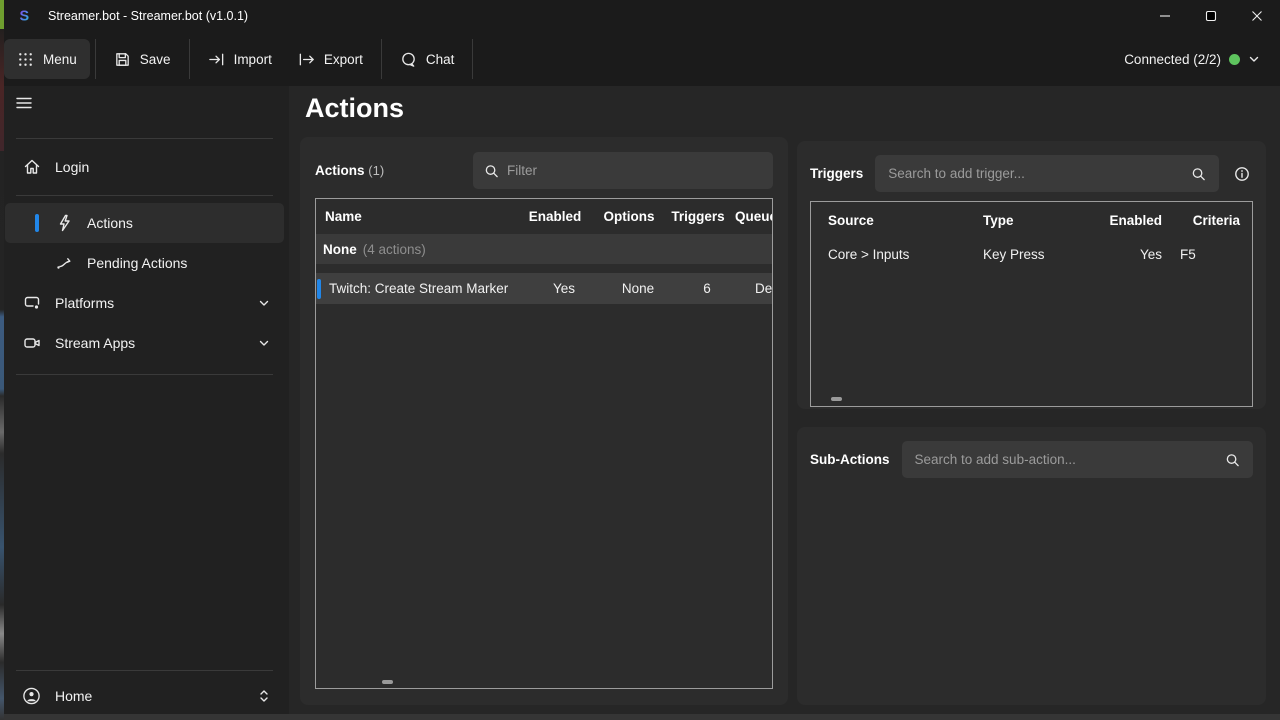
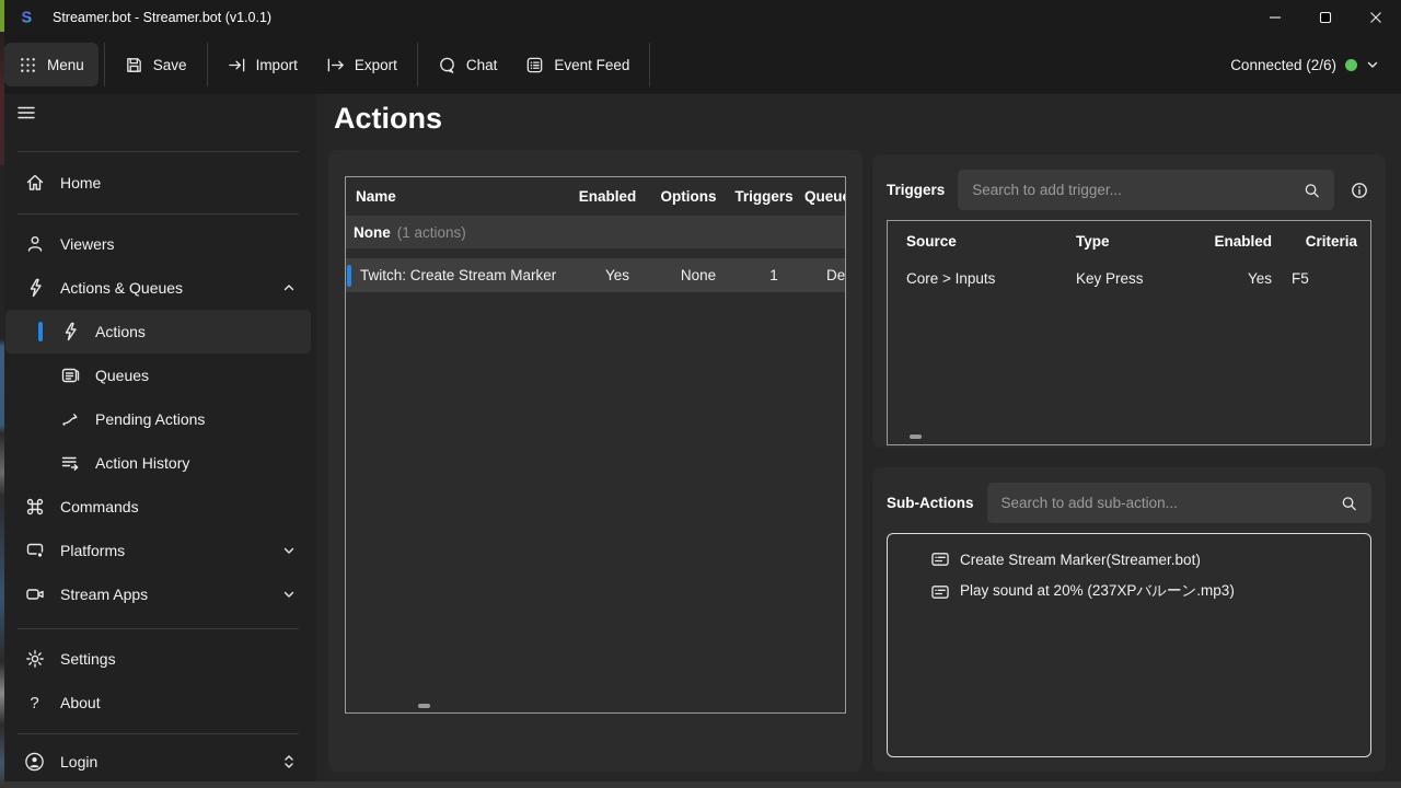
  S
  Streamer.bot - Streamer.bot (v1.0.1)
  Menu
  Save
  Import
  Export
  Chat
+ Event Feed
- Connected (2/2)
+ Connected (2/6)
- Login
+ Home
+ Viewers
+ Actions & Queues
  Actions
+ Queues
  Pending Actions
+ Action History
+ Commands
  Platforms
  Stream Apps
+ Settings
+ ?
+ About
- Home
+ Login
  Actions
- Actions (1)
- Filter
  Name
  Enabled
  Options
  Triggers
  Queu
  None
- (4 actions)
+ (1 actions)
  Twitch: Create Stream Marker
  Yes
  None
- 6
+ 1
  Triggers
  Search to add trigger...
  Source
  Type
  Enabled
  Criteria
  Core > Inputs
  Key Press
  Yes
  F5
  Sub-Actions
  Search to add sub-action...
+ Create Stream Marker(Streamer.bot)
+ Play sound at 20% (237XPバルーン.mp3)
